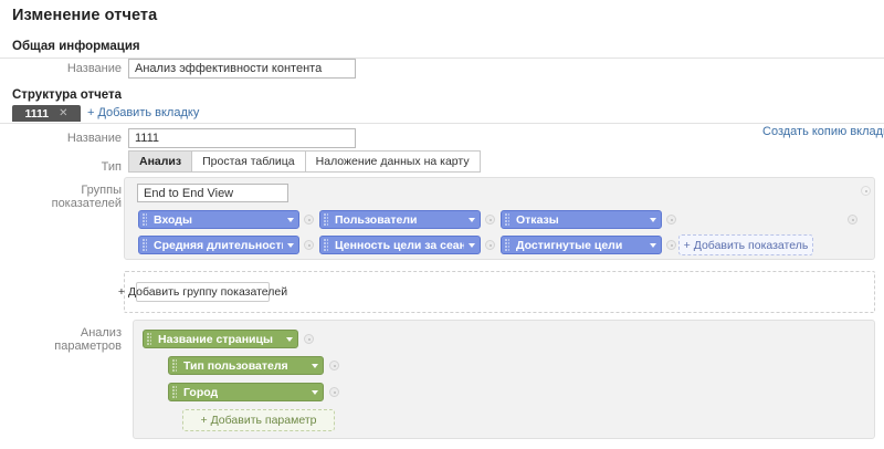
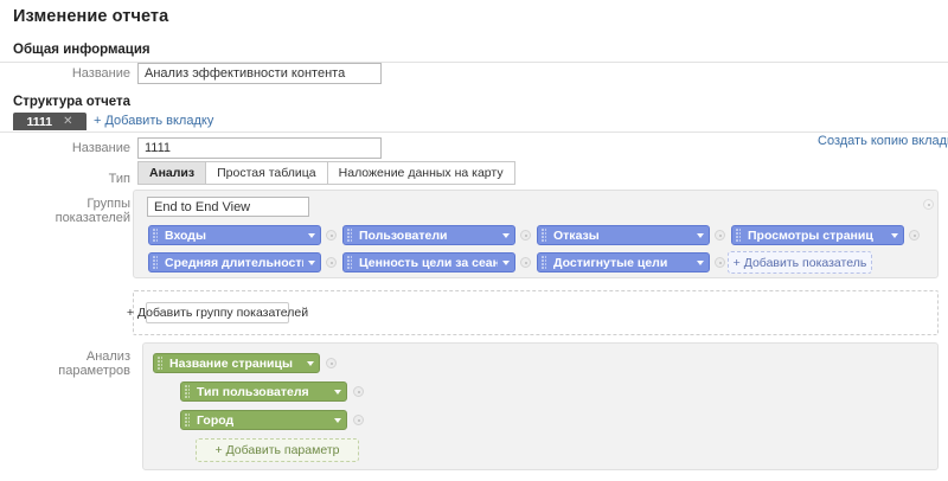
  Изменение отчета
  Общая информация
  Название
  Анализ эффективности контента
  Структура отчета
  1111
  ✕
  + Добавить вкладку
  Создать копию вклад
  Название
  1111
  Тип
  Анализ
  Простая таблица
  Наложение данных на карту
  Группы показателей
  End to End View
  Входы
  Пользователи
  Отказы
+ Просмотры страниц
  Средняя длительност
  Ценность цели за сеан
  Достигнутые цели
  + Добавить показатель
  + Добавить группу показателей
  Анализ параметров
  Название страницы
  Тип пользователя
  Город
  + Добавить параметр
